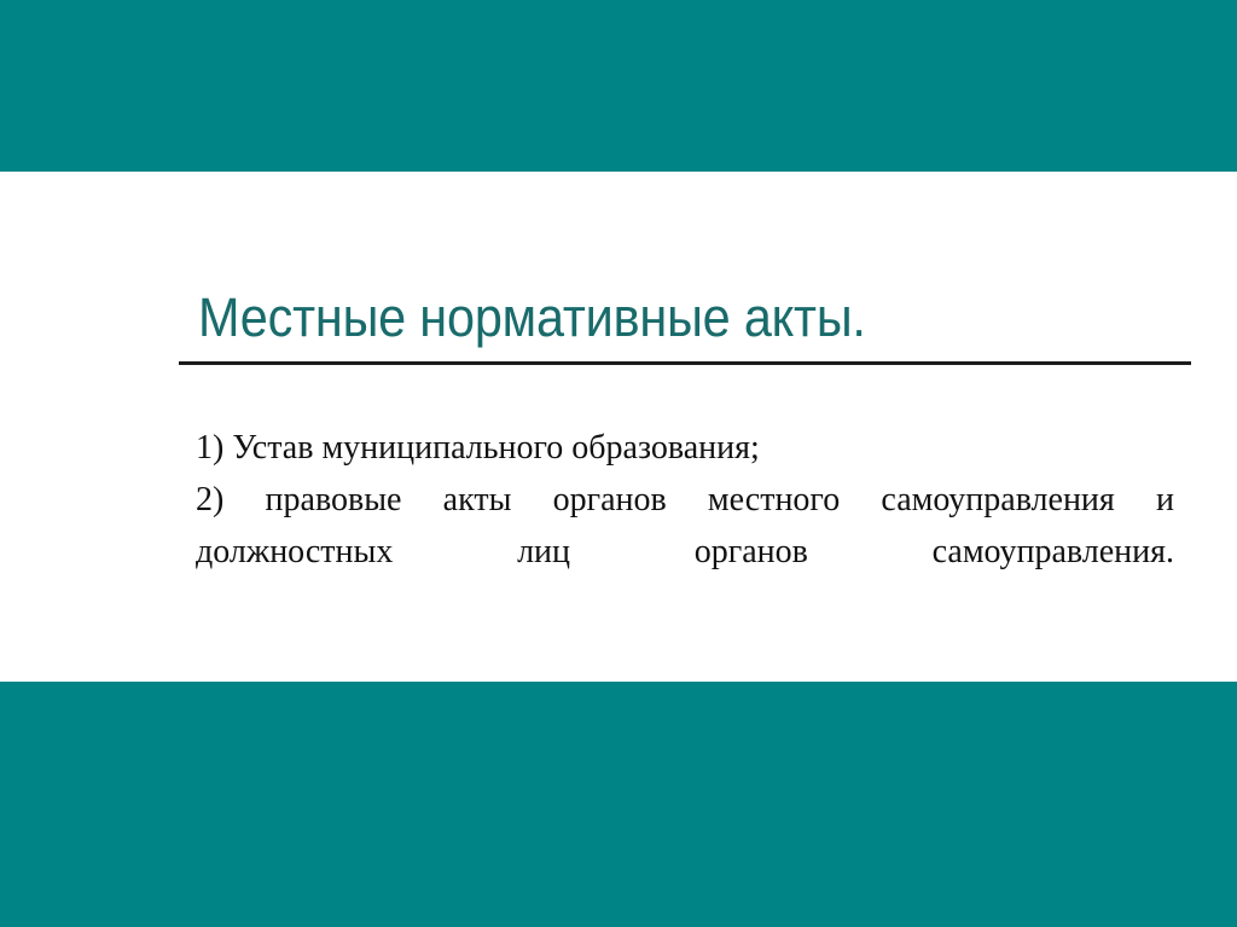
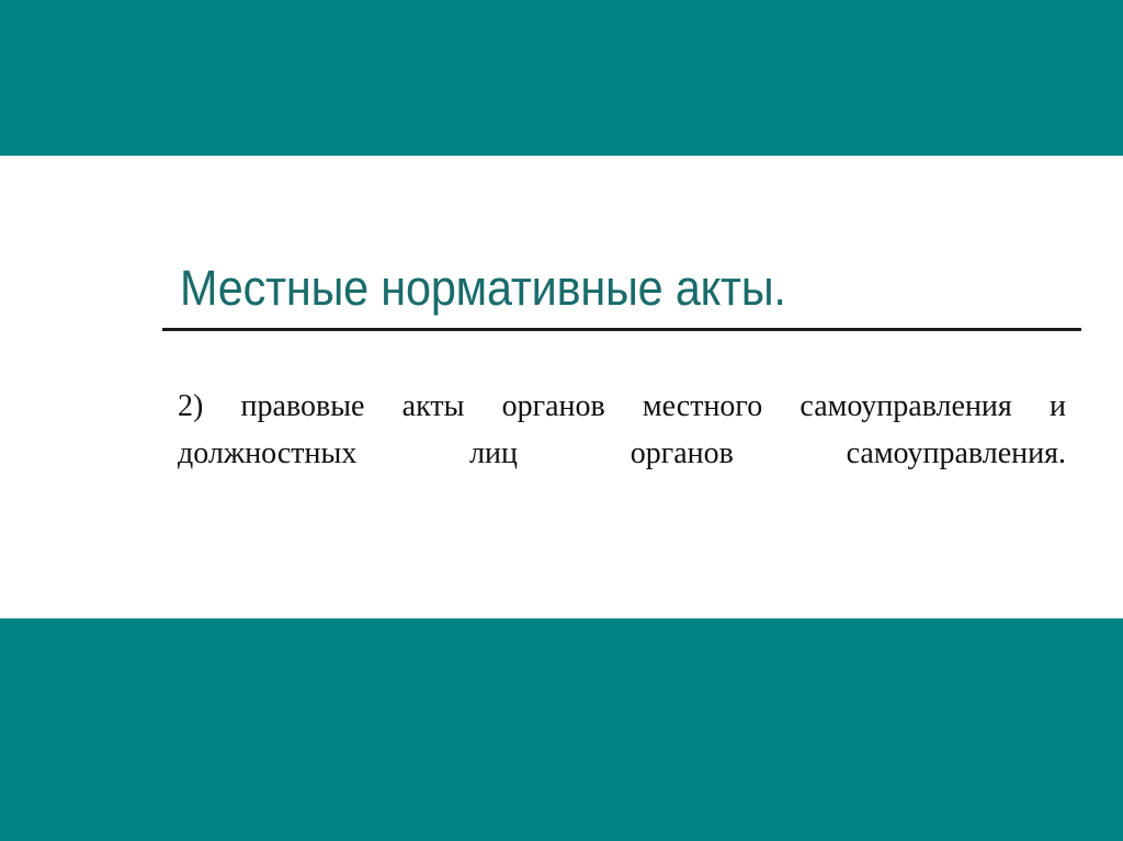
  Местные нормативные акты.
- 1) Устав муниципального образования;
  2) правовые акты органов местного самоуправления и должностных лиц органов самоуправления.
